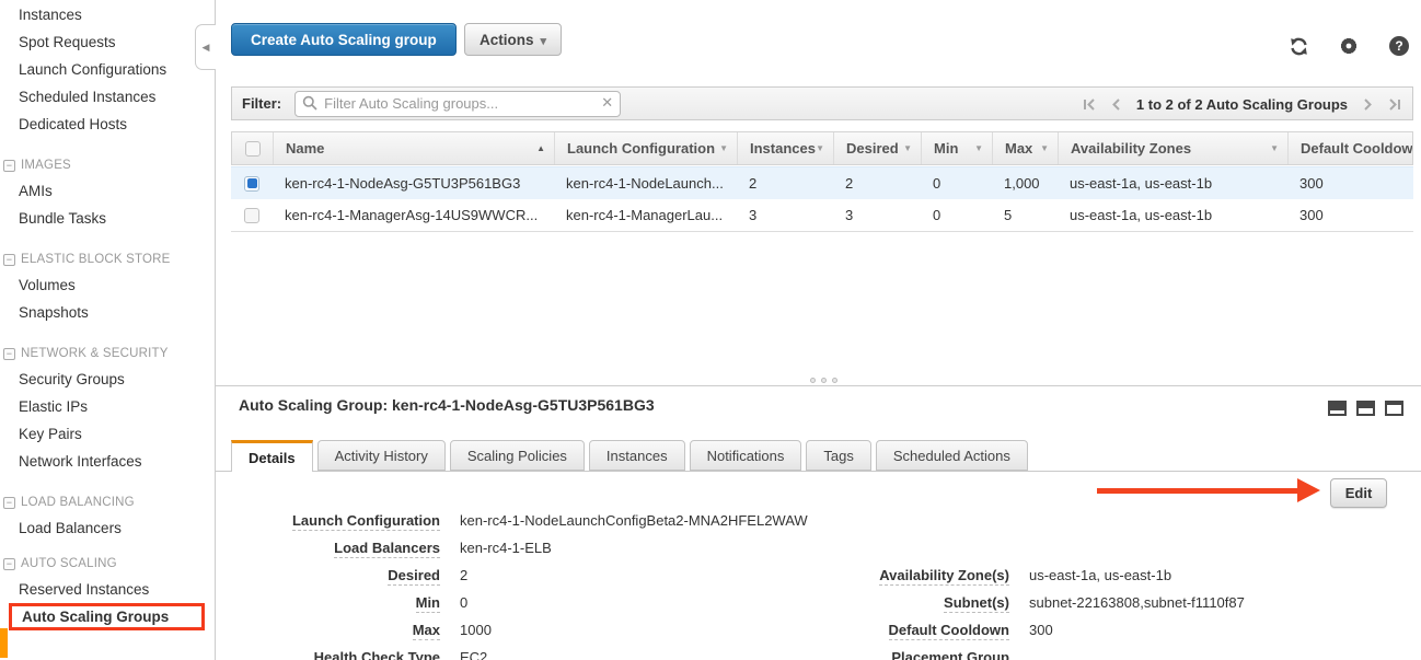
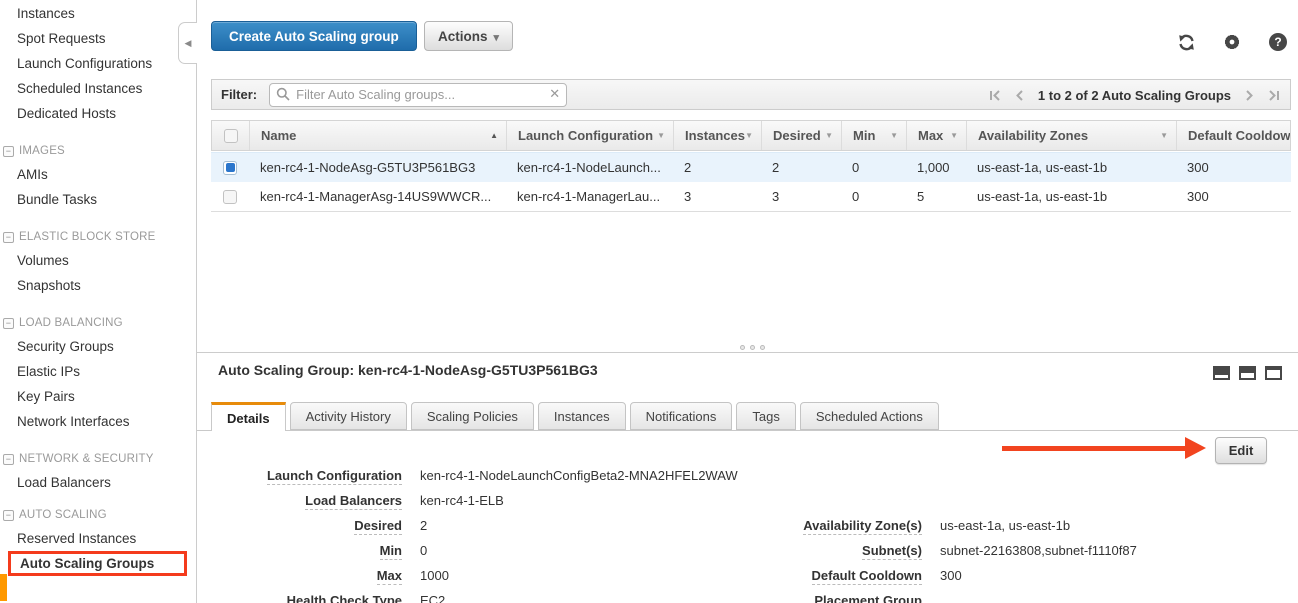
  Instances
  Spot Requests
  Launch Configurations
  Scheduled Instances
  Dedicated Hosts
  −
  IMAGES
  AMIs
  Bundle Tasks
  −
  ELASTIC BLOCK STORE
  Volumes
  Snapshots
  −
- NETWORK & SECURITY
+ LOAD BALANCING
  Security Groups
  Elastic IPs
  Key Pairs
  Network Interfaces
  −
- LOAD BALANCING
+ NETWORK & SECURITY
  Load Balancers
  −
  AUTO SCALING
  Reserved Instances
  Auto Scaling Groups
  ◀
  Create Auto Scaling group
  Actions ▾
  ?
  Filter:
  Filter Auto Scaling groups...
  ✕
  1 to 2 of 2 Auto Scaling Groups
  Name
  ▲
  Launch Configuration
  ▼
  Instances
  ▼
  Desired
  ▼
  Min
  ▼
  Max
  ▼
  Availability Zones
  ▼
  Default Cooldow
  ken-rc4-1-NodeAsg-G5TU3P561BG3
  ken-rc4-1-NodeLaunch...
  2
  2
  0
  1,000
  us-east-1a, us-east-1b
  300
  ken-rc4-1-ManagerAsg-14US9WWCR...
  ken-rc4-1-ManagerLau...
  3
  3
  0
  5
  us-east-1a, us-east-1b
  300
  Auto Scaling Group: ken-rc4-1-NodeAsg-G5TU3P561BG3
  Details
  Activity History
  Scaling Policies
  Instances
  Notifications
  Tags
  Scheduled Actions
  Edit
  Launch Configuration
  ken-rc4-1-NodeLaunchConfigBeta2-MNA2HFEL2WAW
  Load Balancers
  ken-rc4-1-ELB
  Desired
  2
  Min
  0
  Max
  1000
  Health Check Type
  EC2
  Availability Zone(s)
  us-east-1a, us-east-1b
  Subnet(s)
  subnet-22163808,subnet-f1110f87
  Default Cooldown
  300
  Placement Group
